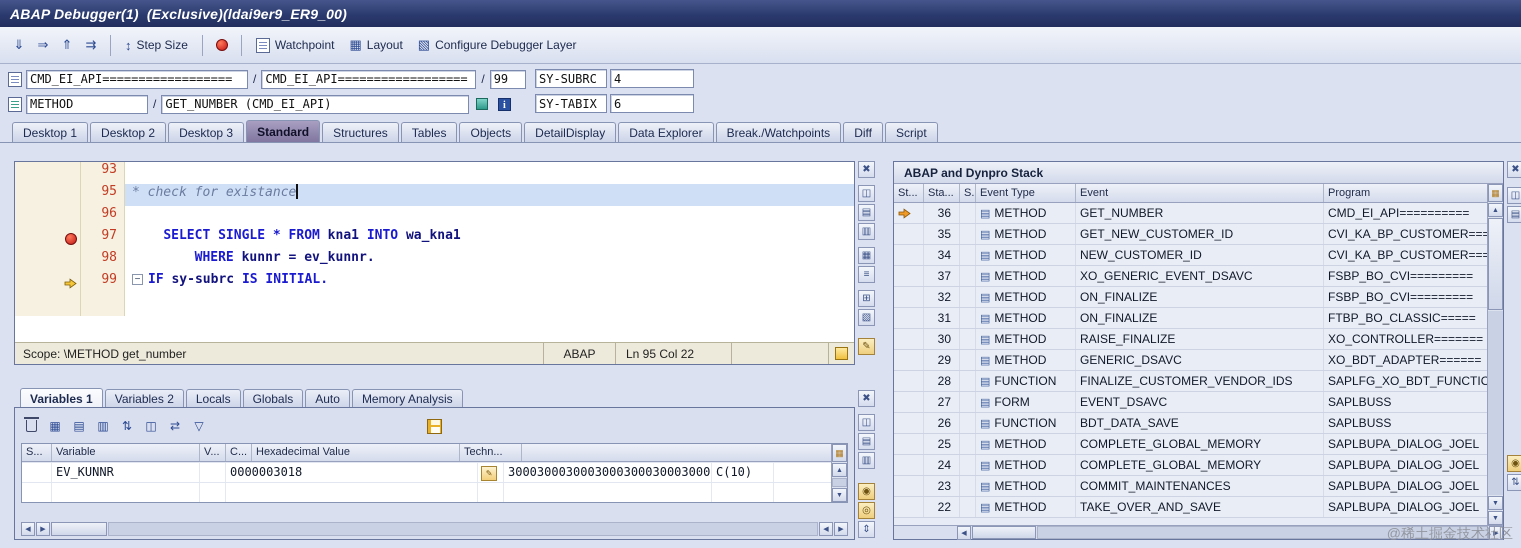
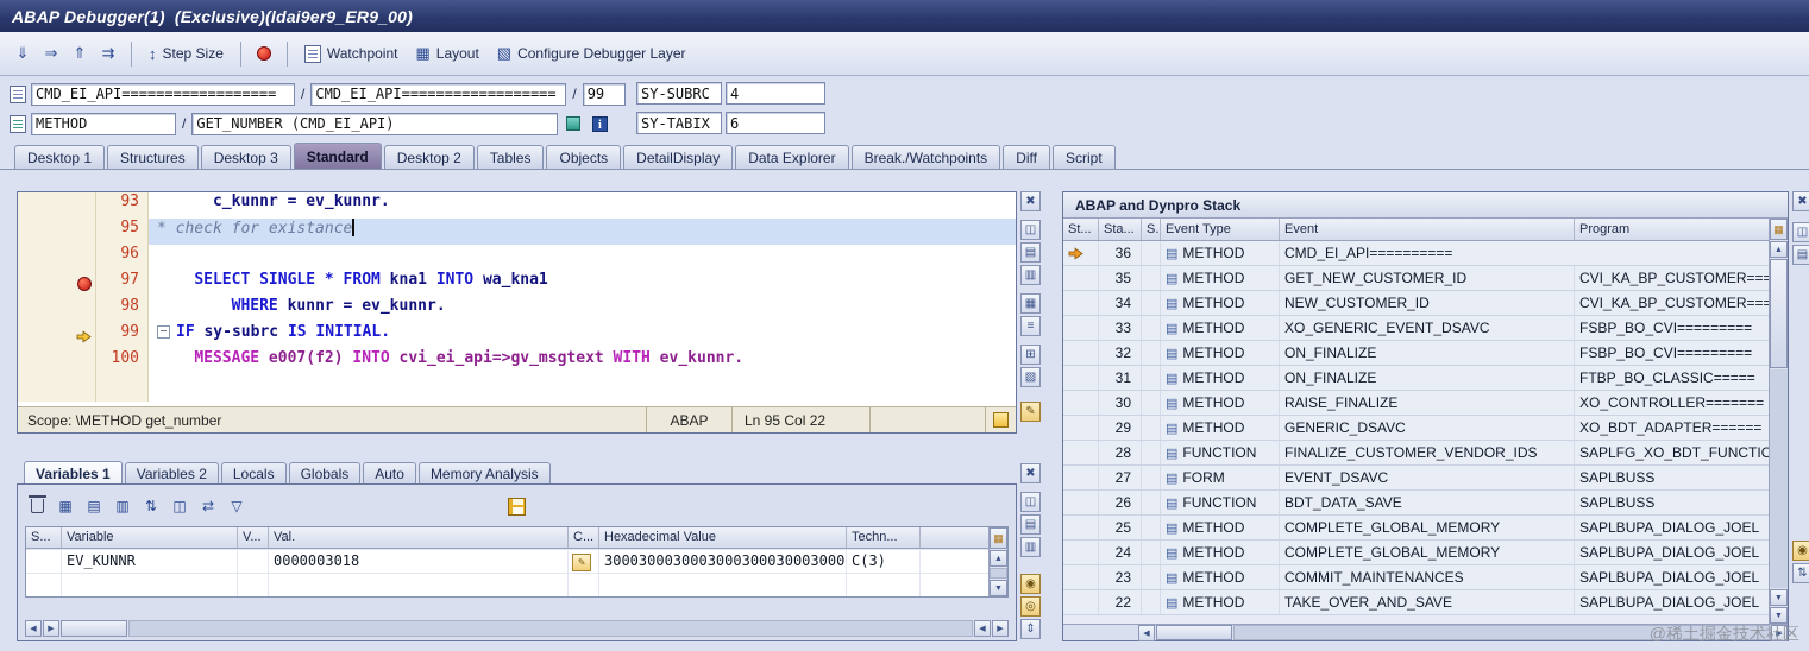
  ABAP Debugger(1) (Exclusive)(ldai9er9_ER9_00)
  ⇓
  ⇒
  ⇑
  ⇉
  ↕
  Step Size
  Watchpoint
  ▦
  Layout
  ▧
  Configure Debugger Layer
  CMD_EI_API==================
  /
  CMD_EI_API==================
  /
  99
  SY-SUBRC
  4
  METHOD
  /
  GET_NUMBER (CMD_EI_API)
  i
  SY-TABIX
  6
  Desktop 1
- Desktop 2
+ Structures
  Desktop 3
  Standard
- Structures
+ Desktop 2
  Tables
  Objects
  DetailDisplay
  Data Explorer
  Break./Watchpoints
  Diff
  Script
  93
+ c_kunnr = ev_kunnr.
  95
  * check for existance
  96
  97
  SELECT SINGLE * FROM kna1 INTO wa_kna1
  98
  WHERE kunnr = ev_kunnr.
  99
  − IF sy-subrc IS INITIAL.
+ 100
+ MESSAGE e007(f2) INTO cvi_ei_api=>gv_msgtext WITH ev_kunnr.
  Scope: \METHOD get_number
  ABAP
  Ln 95 Col 22
  ✖
  ◫
  ▤
  ▥
  ▦
  ≡
  ⊞
  ▧
  ✎
  Variables 1
  Variables 2
  Locals
  Globals
  Auto
  Memory Analysis
  ▦
  ▤
  ▥
  ⇅
  ◫
  ⇄
  ▽
  S...
  Variable
  V...
+ Val.
  C...
  Hexadecimal Value
  Techn...
  EV_KUNNR
  0000003018
  ✎
  3000300030003000300030003000
- C(10)
+ C(3)
  ▦
  ✖
  ◫
  ▤
  ▥
  ◉
  ◎
  ⇕
  ABAP and Dynpro Stack
  St...
  Sta...
  S..
  Event Type
  Event
  Program
  36
  ▤
  METHOD
- GET_NUMBER
  CMD_EI_API==========
  35
  ▤
  METHOD
  GET_NEW_CUSTOMER_ID
  CVI_KA_BP_CUSTOMER===
  34
  ▤
  METHOD
  NEW_CUSTOMER_ID
  CVI_KA_BP_CUSTOMER===
- 37
+ 33
  ▤
  METHOD
  XO_GENERIC_EVENT_DSAVC
  FSBP_BO_CVI=========
  32
  ▤
  METHOD
  ON_FINALIZE
  FSBP_BO_CVI=========
  31
  ▤
  METHOD
  ON_FINALIZE
  FTBP_BO_CLASSIC=====
  30
  ▤
  METHOD
  RAISE_FINALIZE
  XO_CONTROLLER=======
  29
  ▤
  METHOD
  GENERIC_DSAVC
  XO_BDT_ADAPTER======
  28
  ▤
  FUNCTION
  FINALIZE_CUSTOMER_VENDOR_IDS
  SAPLFG_XO_BDT_FUNCTIO
  27
  ▤
  FORM
  EVENT_DSAVC
  SAPLBUSS
  26
  ▤
  FUNCTION
  BDT_DATA_SAVE
  SAPLBUSS
  25
  ▤
  METHOD
  COMPLETE_GLOBAL_MEMORY
  SAPLBUPA_DIALOG_JOEL
  24
  ▤
  METHOD
  COMPLETE_GLOBAL_MEMORY
  SAPLBUPA_DIALOG_JOEL
  23
  ▤
  METHOD
  COMMIT_MAINTENANCES
  SAPLBUPA_DIALOG_JOEL
  22
  ▤
  METHOD
  TAKE_OVER_AND_SAVE
  SAPLBUPA_DIALOG_JOEL
  ▦
  ✖
  ◫
  ▤
  ◉
  ⇅
  @稀土掘金技术社区
